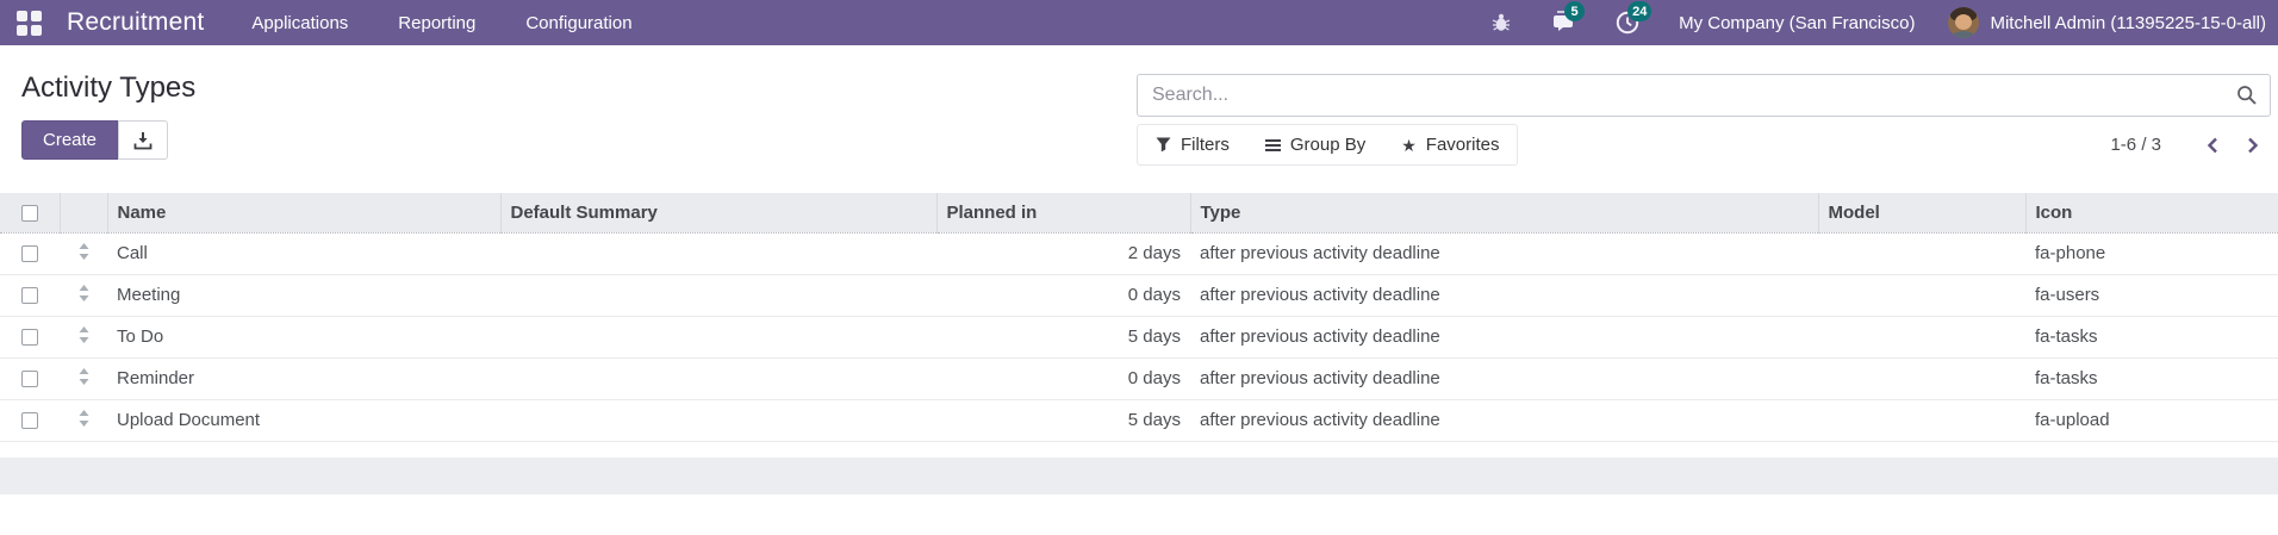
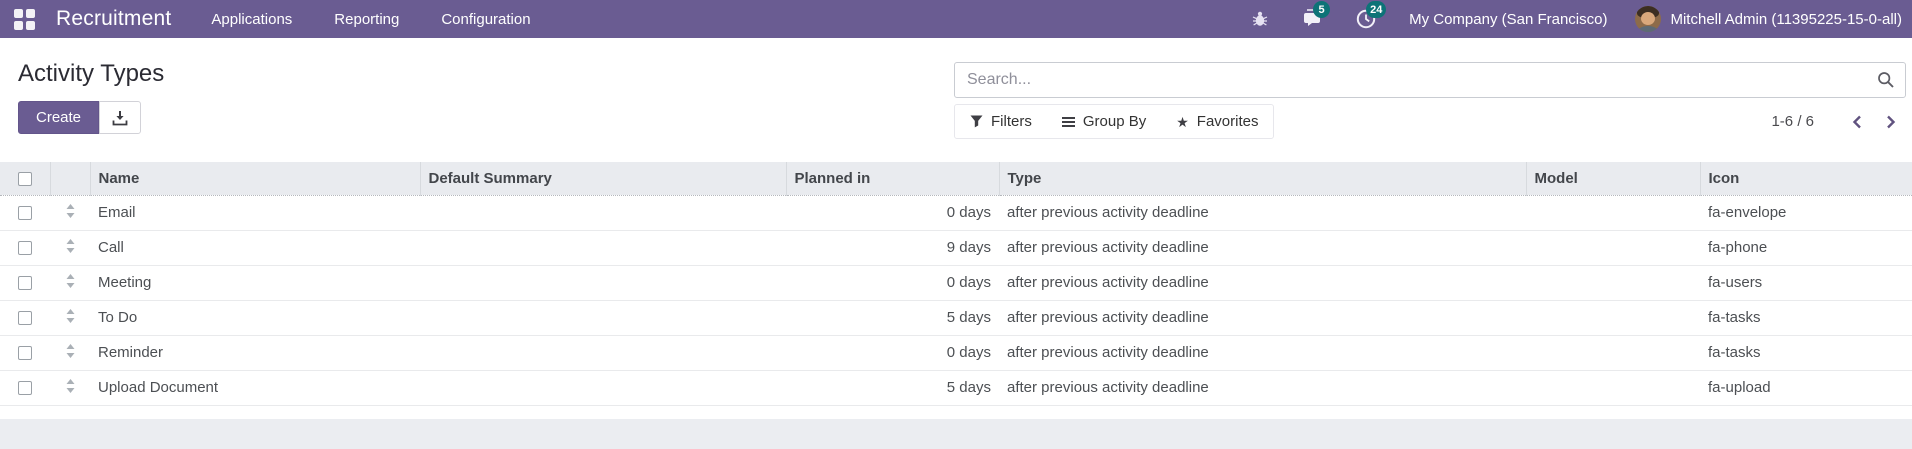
  Recruitment
  Applications
  Reporting
  Configuration
  5
  24
  My Company (San Francisco)
  Mitchell Admin (11395225-15-0-all)
  Activity Types
  Create
  Search...
  Filters
  Group By
  ★
  Favorites
- 1-6 / 3
+ 1-6 / 6
  		Name	Default Summary	Planned in	Type	Model	Icon
+ 		Email		0 days	after previous activity deadline		fa-envelope
- 		Call		2 days	after previous activity deadline		fa-phone
+ 		Call		9 days	after previous activity deadline		fa-phone
  		Meeting		0 days	after previous activity deadline		fa-users
  		To Do		5 days	after previous activity deadline		fa-tasks
  		Reminder		0 days	after previous activity deadline		fa-tasks
  		Upload Document		5 days	after previous activity deadline		fa-upload
